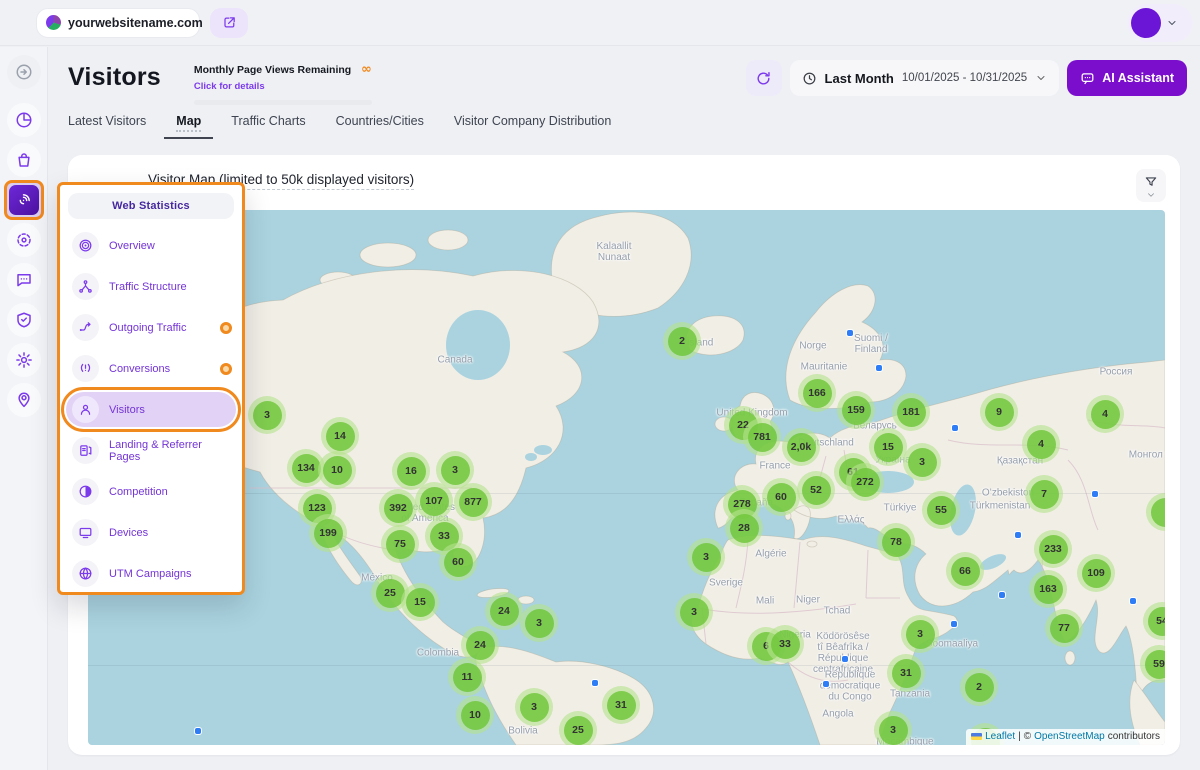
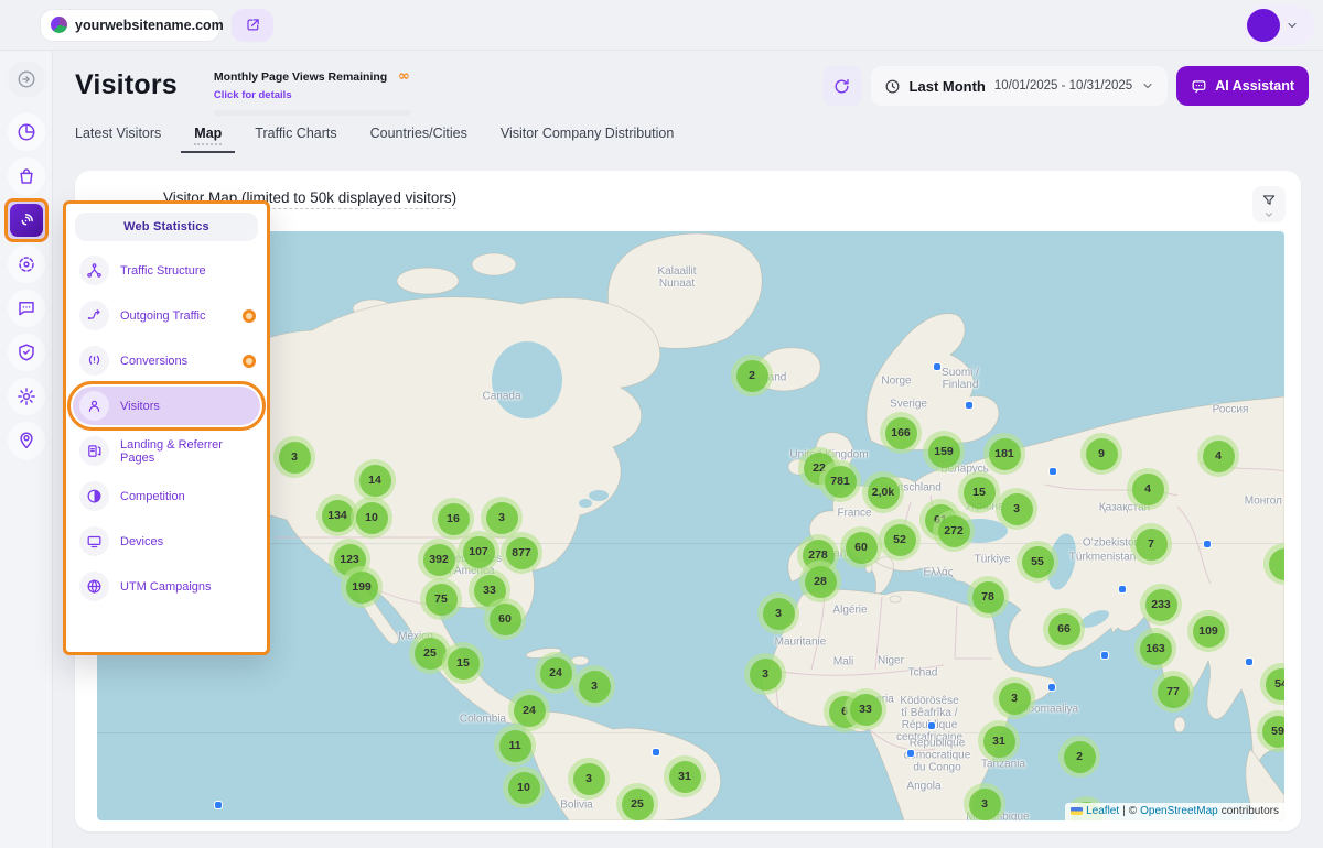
  yourwebsitename.com
  Visitors
  Monthly Page Views Remaining
  Click for details
  ∞
  Last Month
  10/01/2025 - 10/31/2025
  AI Assistant
  Latest Visitors
  Map
  Traffic Charts
  Countries/Cities
  Visitor Company Distribution
  Visitor Map (limited to 50k displayed visitors)
  Kalaallit
  Nunaat
  Canada
  United States
  of America
  México
  Bolivia
  Colombia
  Ísland
  Norge
  Suomi /
  Finland
- Mauritanie
+ Sverige
  United Kingdom
  Беларусь
  Россия
  Deutschland
  France
  Україна
  España
  Ελλάς
  Türkiye
  Қазақстан
  Oʻzbekiston
  Türkmenistan
  Algérie
- Sverige
+ Mauritanie
  Mali
  Niger
  Tchad
  Nigeria
  Ködörösêse
  tî Bêafrîka /
  Répulique
  centrafricaine
  République
  mocratique
  du Congo
  Tanzania
  Angola
  Moçambique
  Soomaaliya
  3
  14
  134
  10
  16
  3
  107
  877
  123
  392
  199
  33
  75
  60
  25
  15
  24
  3
  24
  11
  3
  10
  31
  25
  2
  166
  159
  181
  22
  781
  2,0k
  15
  3
  61
  272
  52
  60
  278
  28
  3
  55
  78
  3
  6
  33
  3
  31
  3
  9
  4
  4
  7
  66
  233
  109
  163
  77
  2
  54
  59
  Leaflet
  |
  ©
  OpenStreetMap
  contributors
  Web Statistics
- Overview
  Traffic Structure
  Outgoing Traffic
  Conversions
  Visitors
  Landing & Referrer Pages
  Competition
  Devices
  UTM Campaigns
